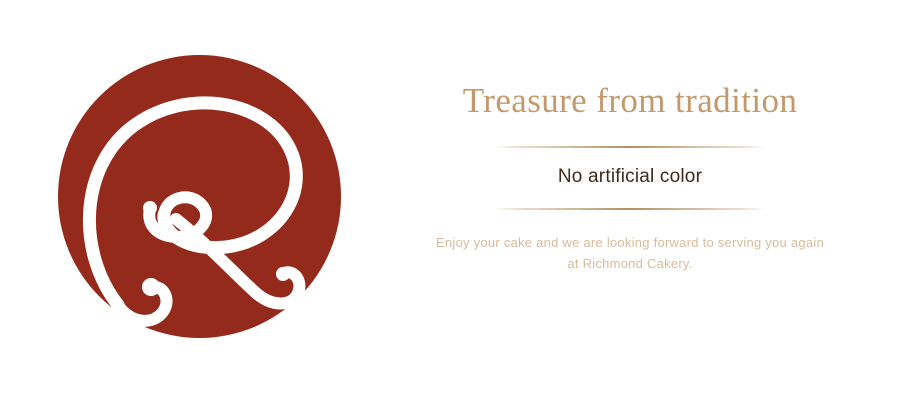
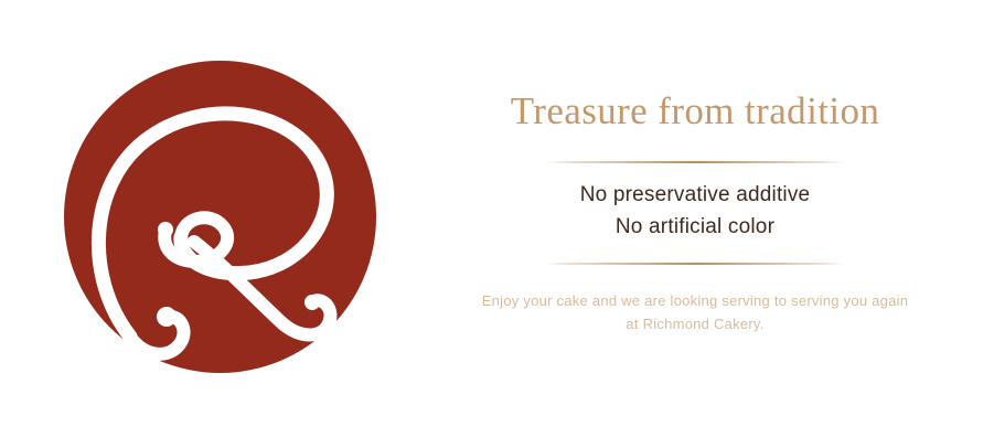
  Treasure from tradition
+ No preservative additive
  No artificial color
- Enjoy your cake and we are looking forward to serving you again
+ Enjoy your cake and we are looking serving to serving you again
  at Richmond Cakery.
